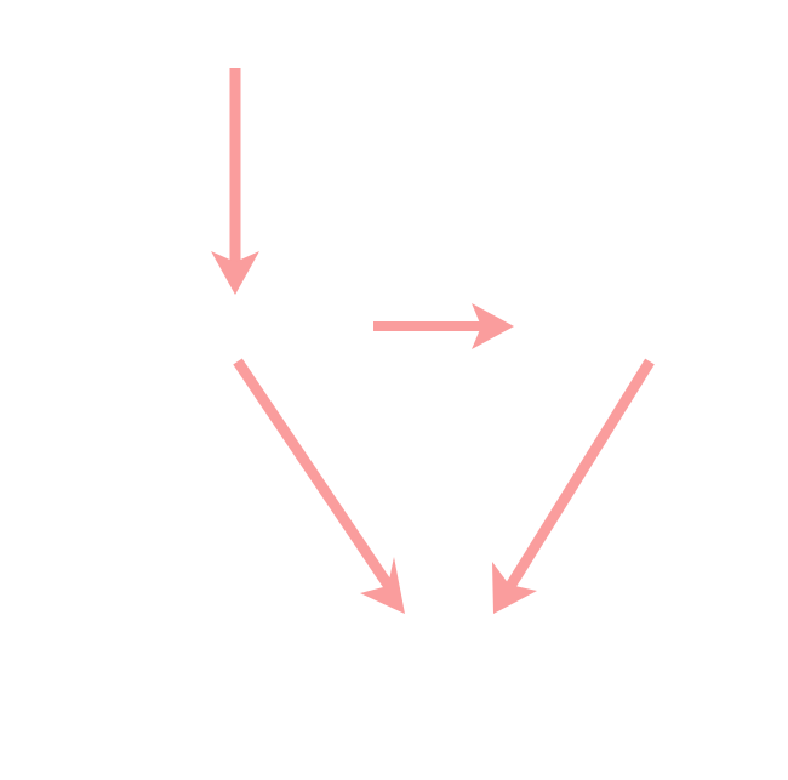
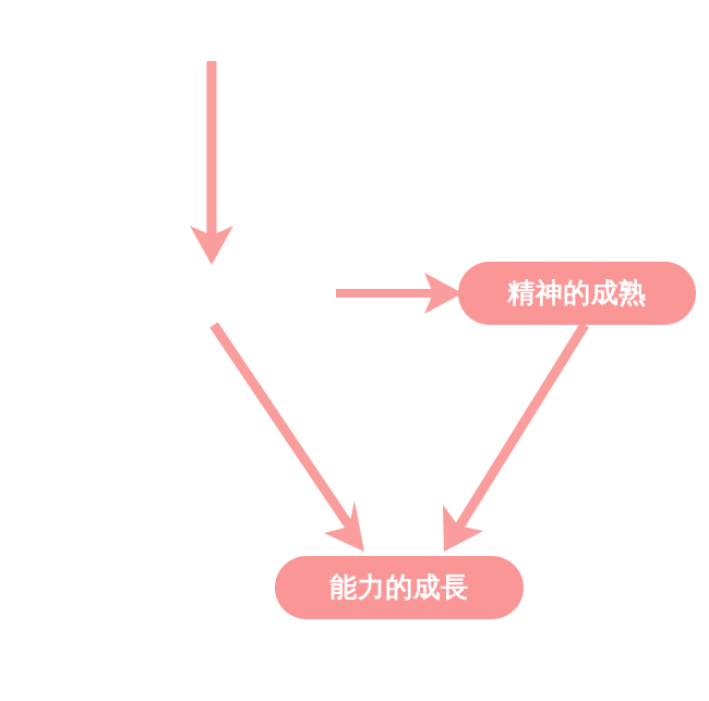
+ 精神的成熟
+ 能力的成長
